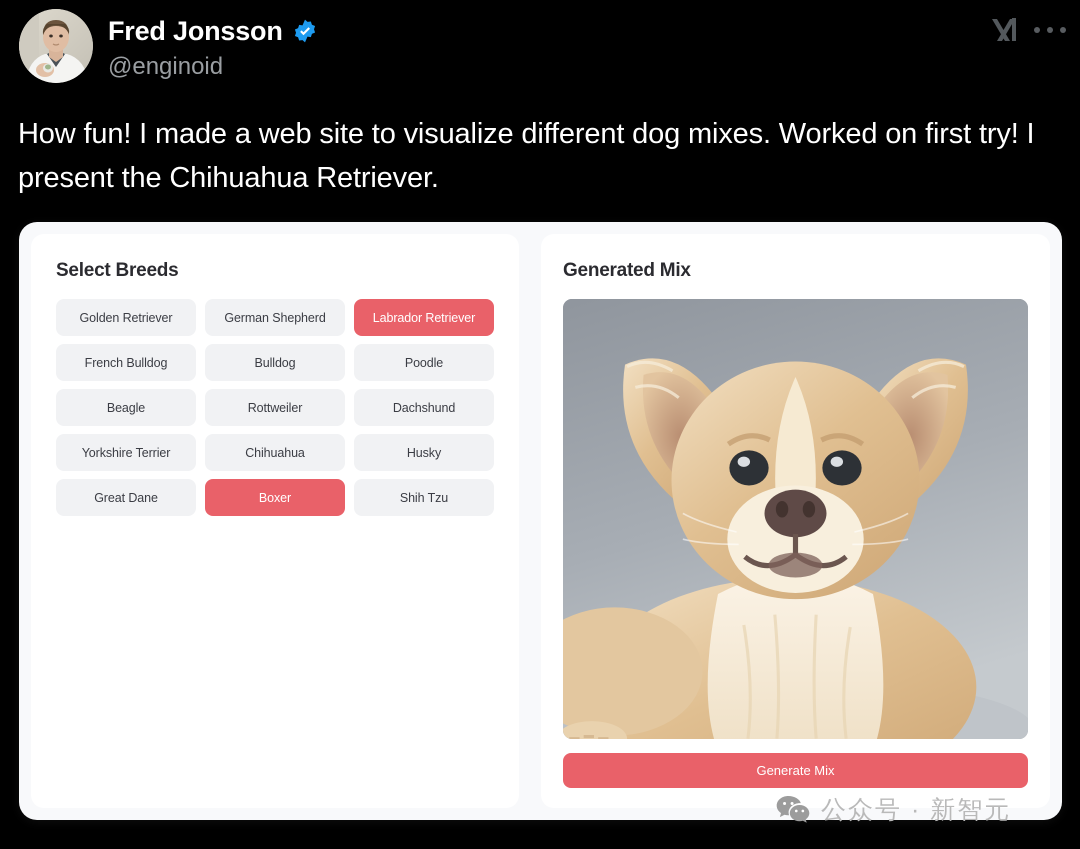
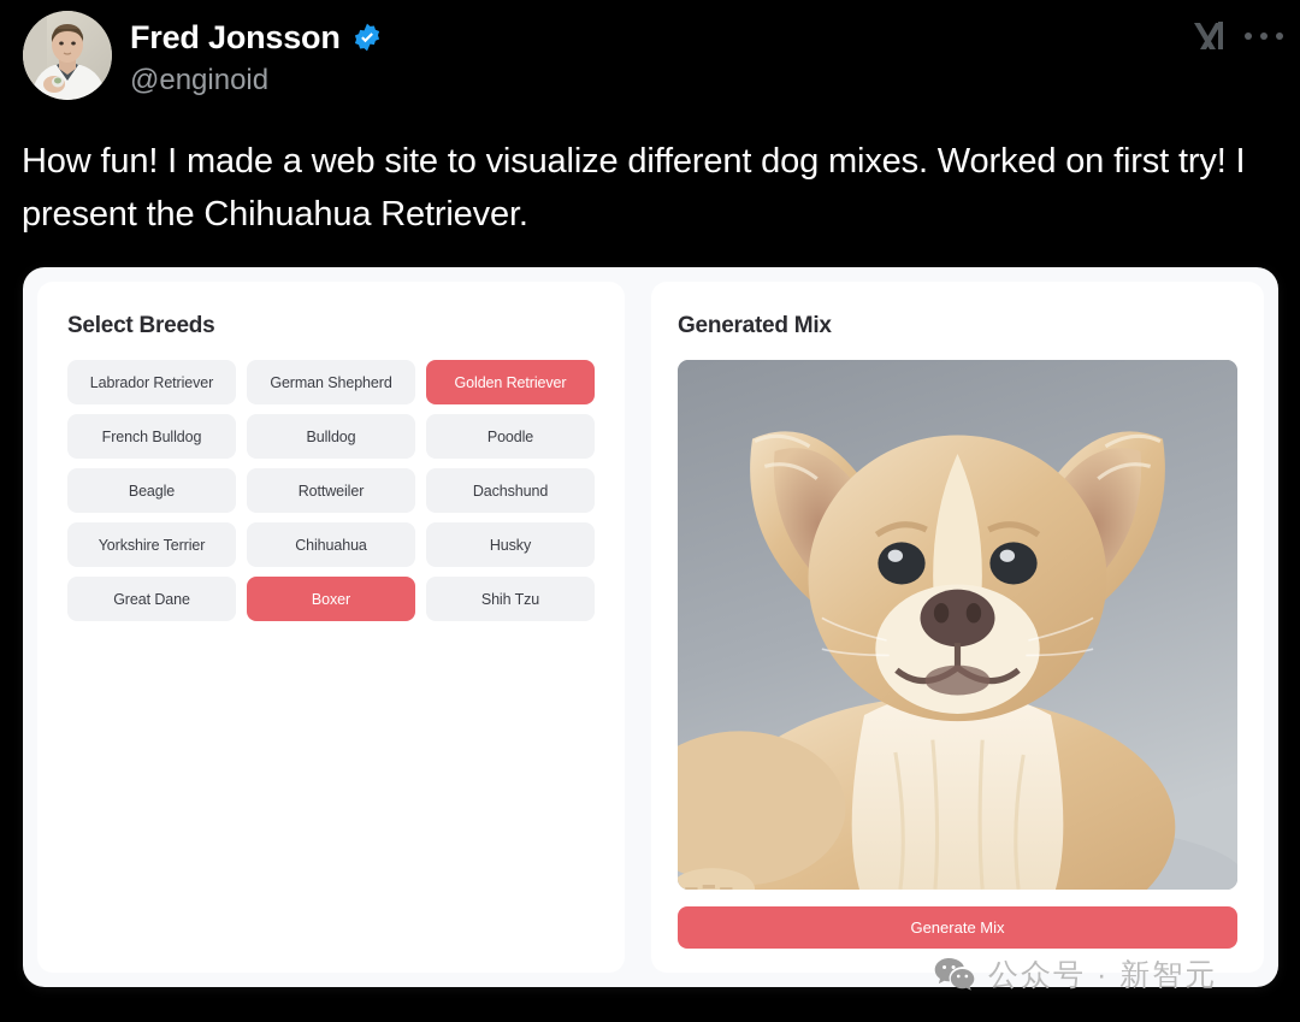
  Fred Jonsson
  @enginoid
  How fun! I made a web site to visualize different dog mixes. Worked on first try! I present the Chihuahua Retriever.
  Select Breeds
- Golden Retriever
+ Labrador Retriever
  German Shepherd
- Labrador Retriever
+ Golden Retriever
  French Bulldog
  Bulldog
  Poodle
  Beagle
  Rottweiler
  Dachshund
  Yorkshire Terrier
  Chihuahua
  Husky
  Great Dane
  Boxer
  Shih Tzu
  Generated Mix
  Generate Mix
  公众号 · 新智元
